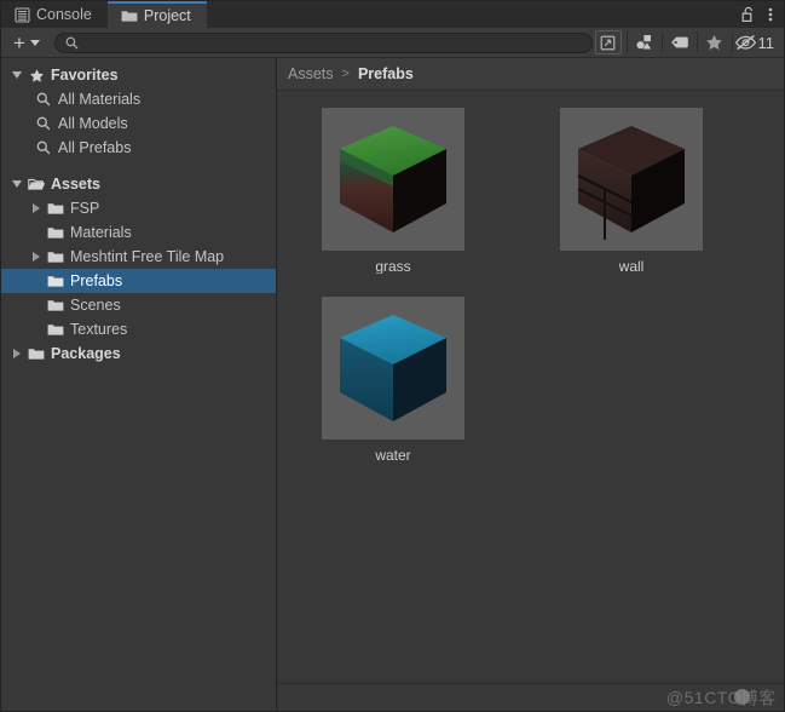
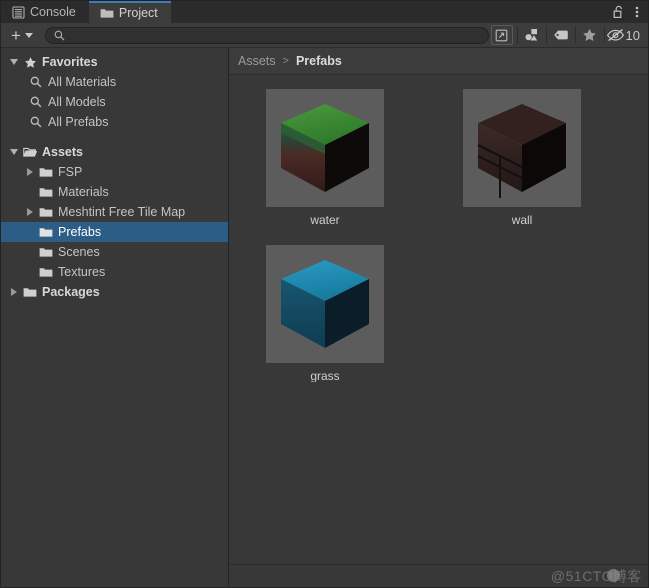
  Console
  Project
  +
- 11
+ 10
  Favorites
  All Materials
  All Models
  All Prefabs
  Assets
  FSP
  Materials
  Meshtint Free Tile Map
  Prefabs
  Scenes
  Textures
  Packages
  Assets
  >
  Prefabs
- grass
+ water
  wall
- water
+ grass
  @51CTO博客
